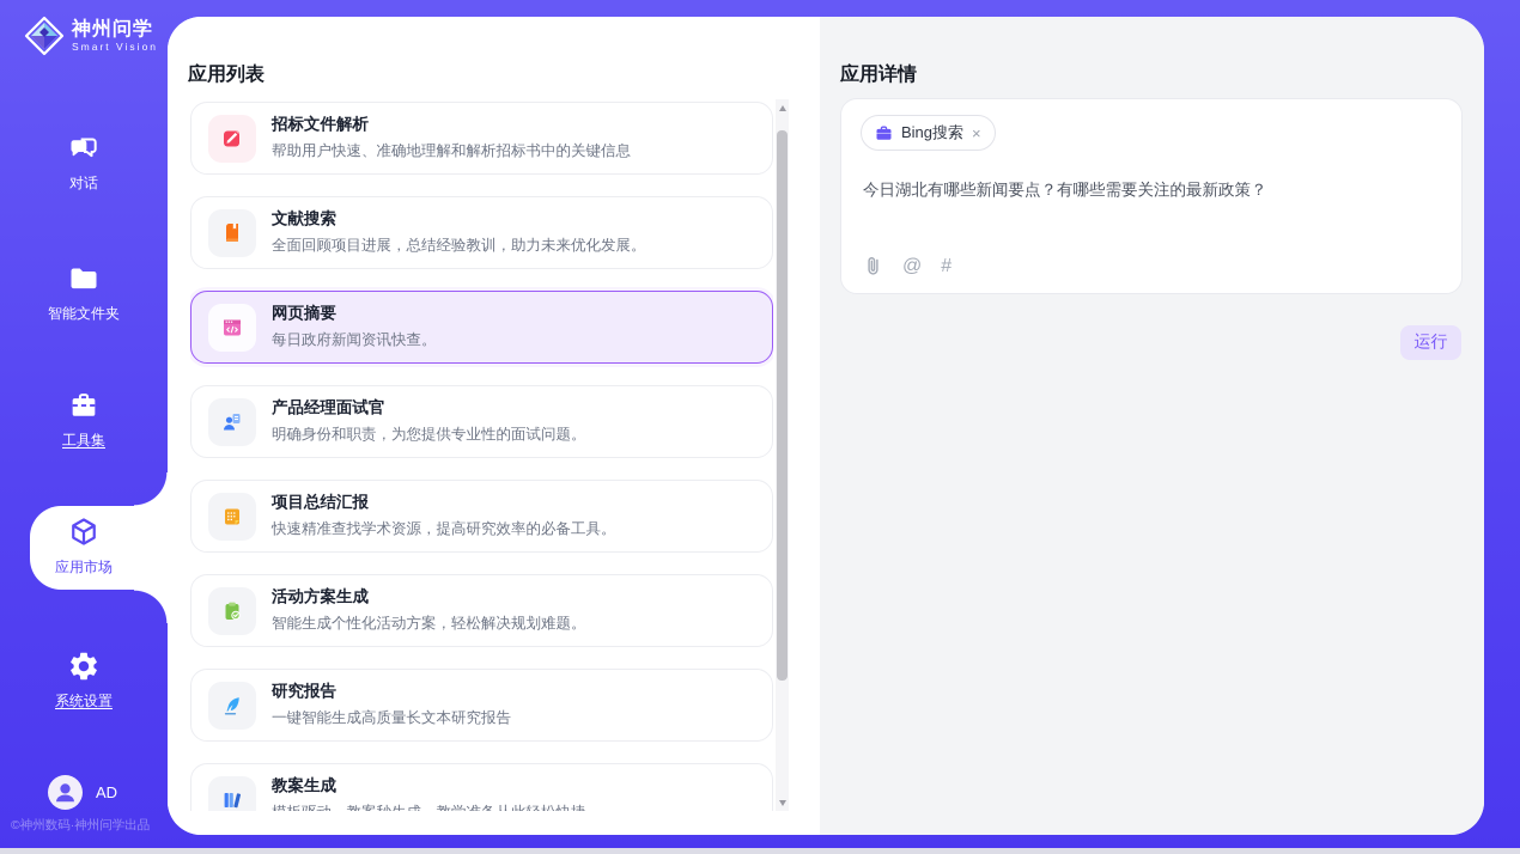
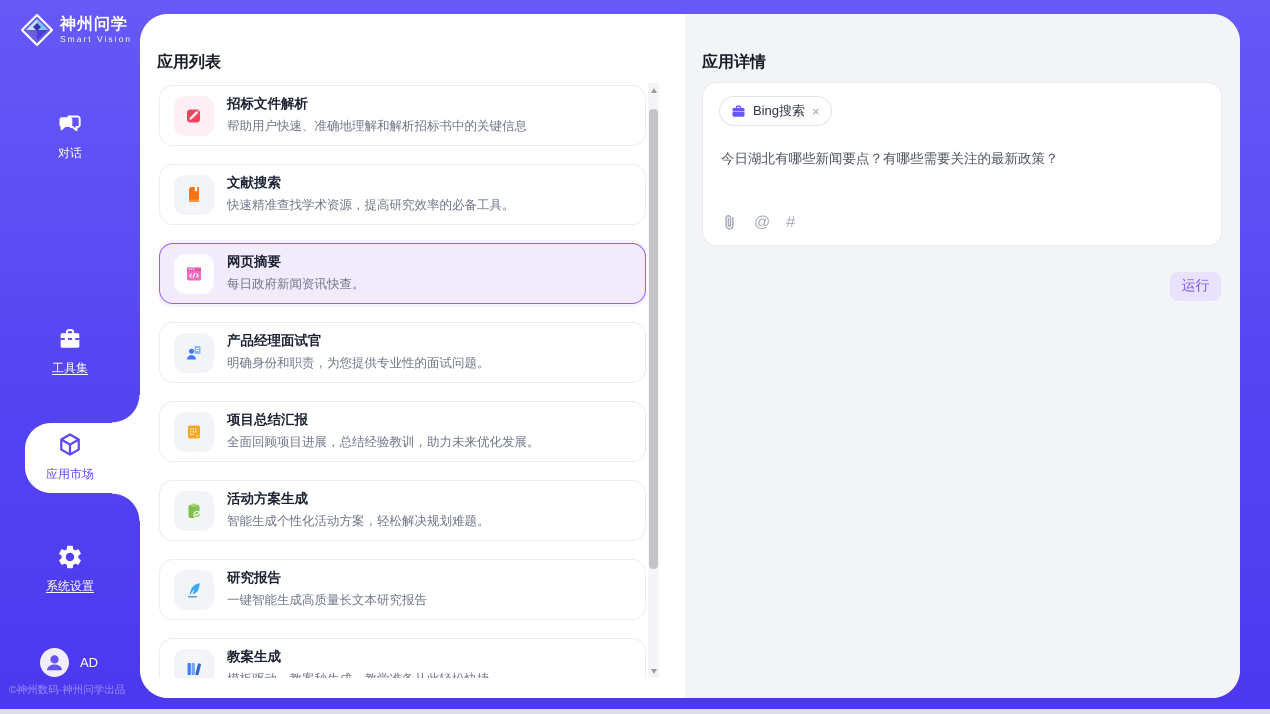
  神州问学
  Smart Vision
  对话
- 智能文件夹
  工具集
  应用市场
  系统设置
  AD
  ©神州数码·神州问学出品
  应用列表
  招标文件解析
  帮助用户快速、准确地理解和解析招标书中的关键信息
  文献搜索
- 全面回顾项目进展，总结经验教训，助力未来优化发展。
+ 快速精准查找学术资源，提高研究效率的必备工具。
  网页摘要
  每日政府新闻资讯快查。
  产品经理面试官
  明确身份和职责，为您提供专业性的面试问题。
  项目总结汇报
- 快速精准查找学术资源，提高研究效率的必备工具。
+ 全面回顾项目进展，总结经验教训，助力未来优化发展。
  活动方案生成
  智能生成个性化活动方案，轻松解决规划难题。
  研究报告
  一键智能生成高质量长文本研究报告
  教案生成
  应用详情
  Bing搜索
  ×
  今日湖北有哪些新闻要点？有哪些需要关注的最新政策？
  @
  #
  运行
